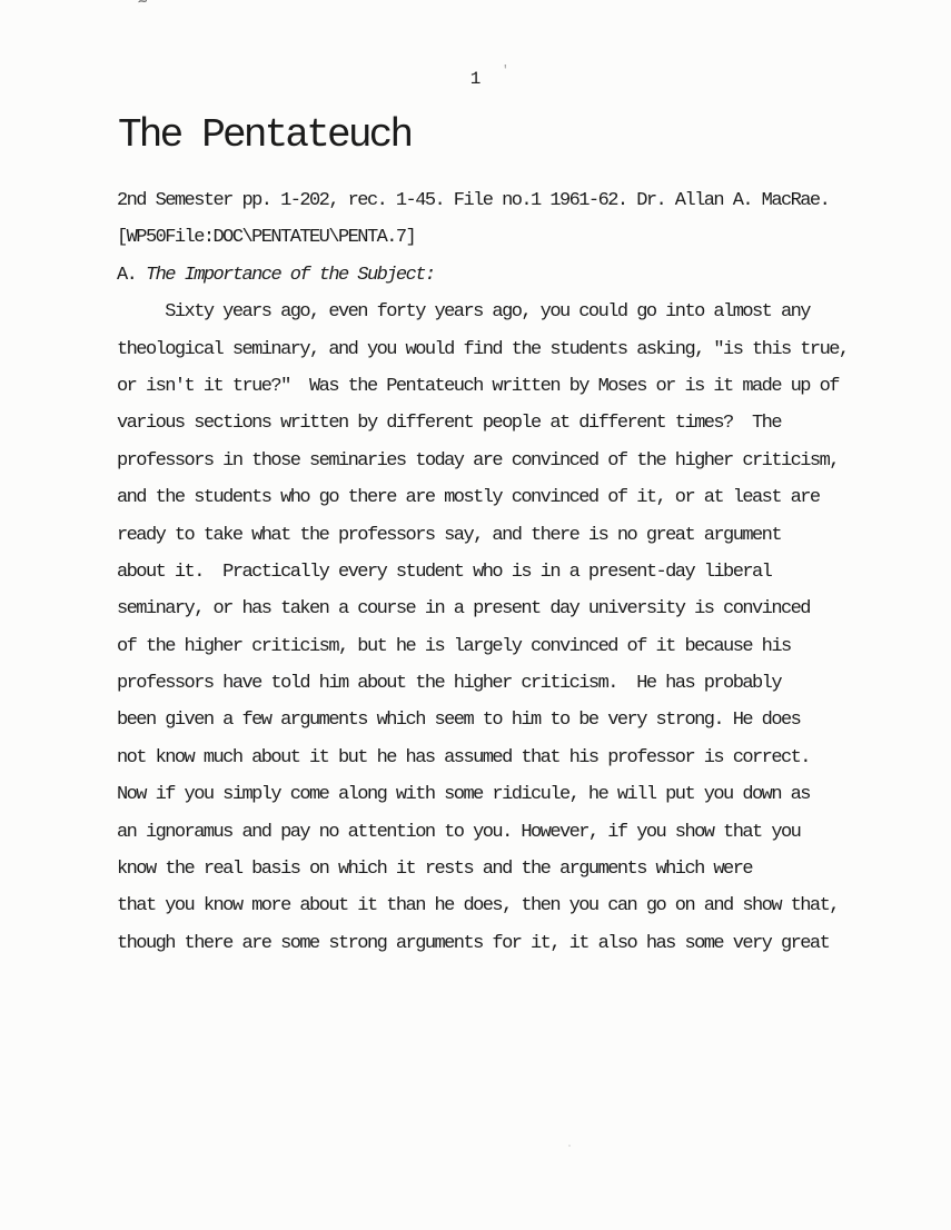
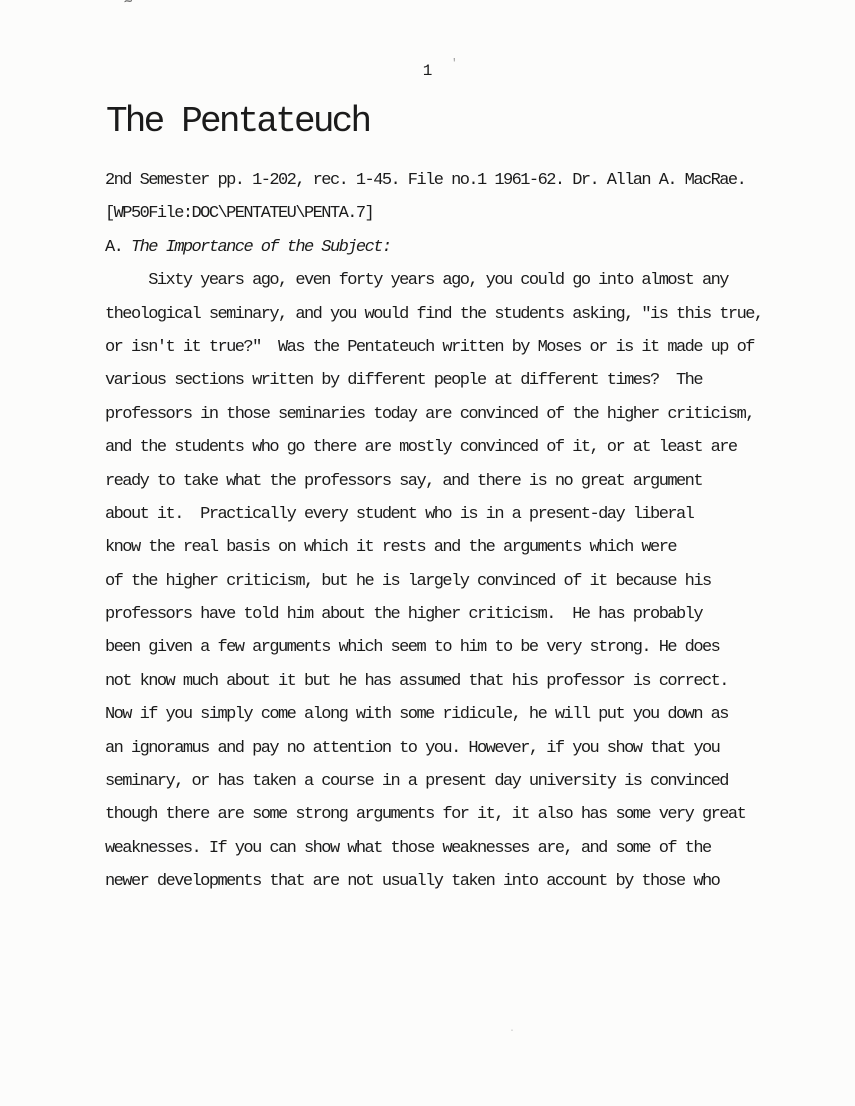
  1
  '
  The Pentateuch
  2nd Semester pp. 1-202, rec. 1-45. File no.1 1961-62. Dr. Allan A. MacRae.
  [WP50File:DOC\PENTATEU\PENTA.7]
  A. The Importance of the Subject:
  Sixty years ago, even forty years ago, you could go into almost any
  theological seminary, and you would find the students asking, "is this true,
  or isn't it true?" Was the Pentateuch written by Moses or is it made up of
  various sections written by different people at different times? The
  professors in those seminaries today are convinced of the higher criticism,
  and the students who go there are mostly convinced of it, or at least are
  ready to take what the professors say, and there is no great argument
  about it. Practically every student who is in a present-day liberal
- seminary, or has taken a course in a present day university is convinced
+ know the real basis on which it rests and the arguments which were
  of the higher criticism, but he is largely convinced of it because his
  professors have told him about the higher criticism. He has probably
  been given a few arguments which seem to him to be very strong. He does
  not know much about it but he has assumed that his professor is correct.
  Now if you simply come along with some ridicule, he will put you down as
  an ignoramus and pay no attention to you. However, if you show that you
- know the real basis on which it rests and the arguments which were
+ seminary, or has taken a course in a present day university is convinced
- that you know more about it than he does, then you can go on and show that,
  though there are some strong arguments for it, it also has some very great
+ weaknesses. If you can show what those weaknesses are, and some of the
+ newer developments that are not usually taken into account by those who
  .
